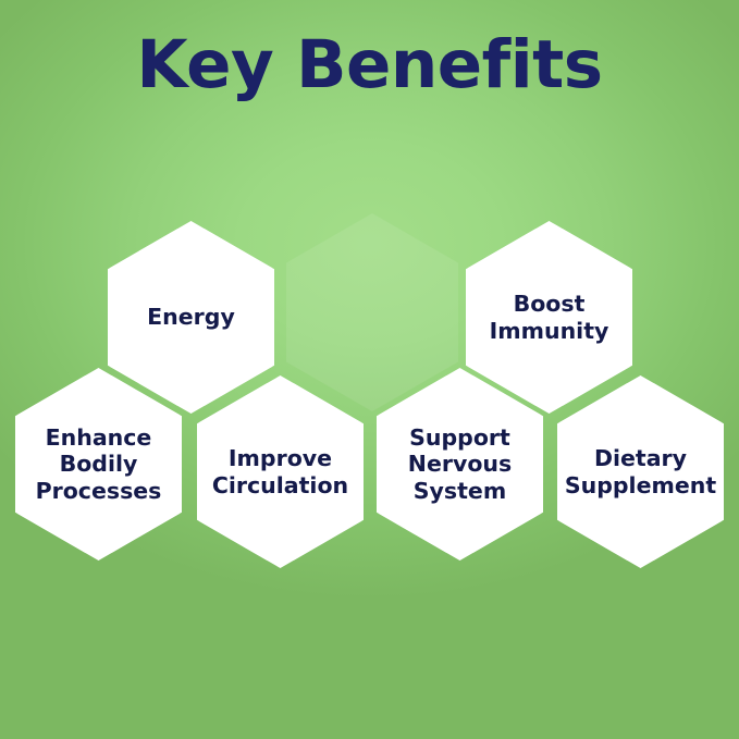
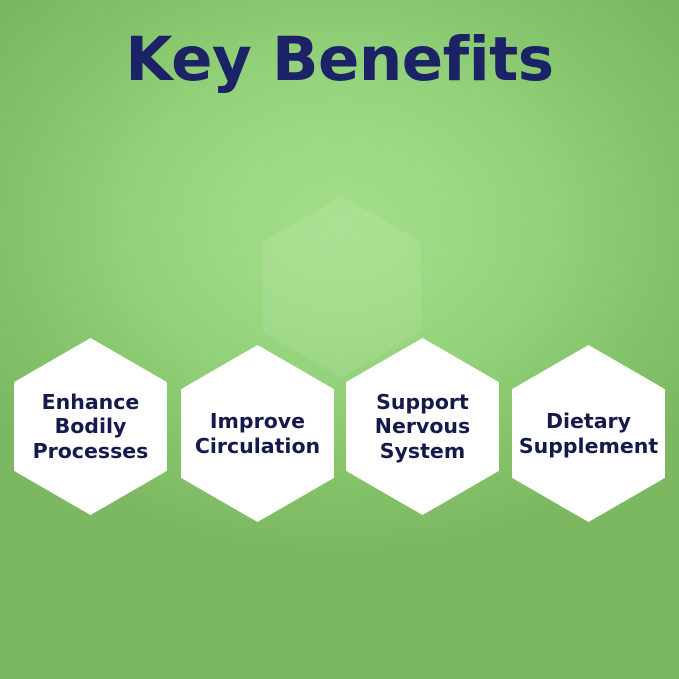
  Key Benefits
- Energy
- Boost
- Immunity
  Enhance
  Bodily
  Processes
  Improve
  Circulation
  Support
  Nervous
  System
  Dietary
  Supplement
